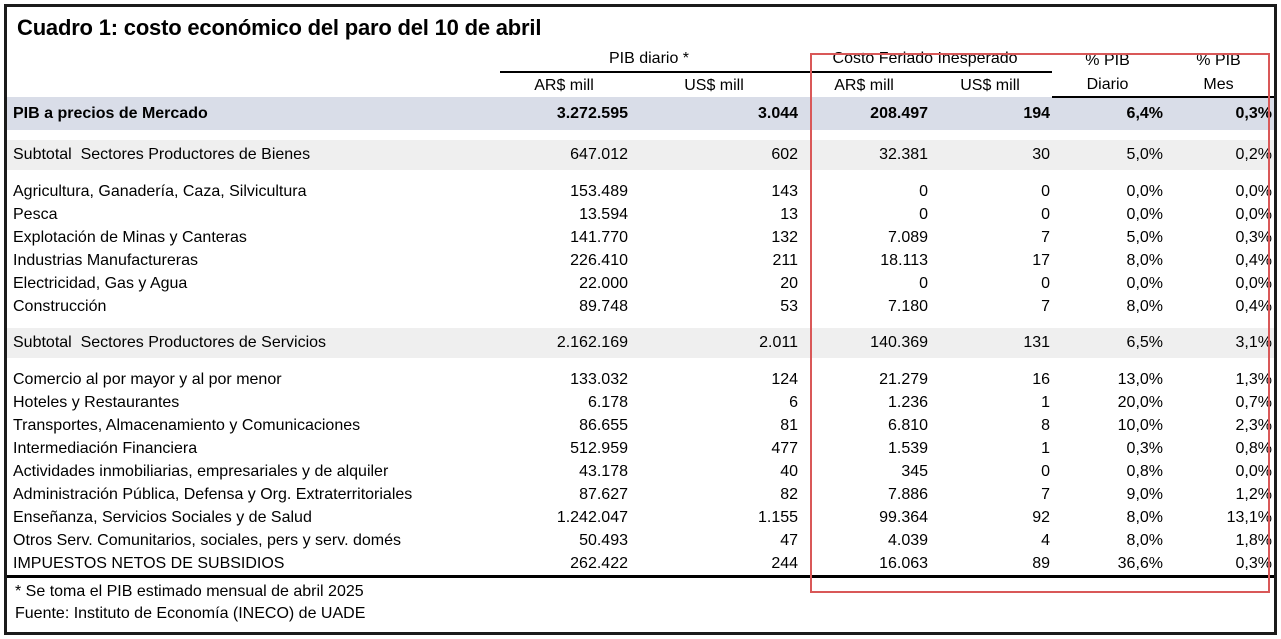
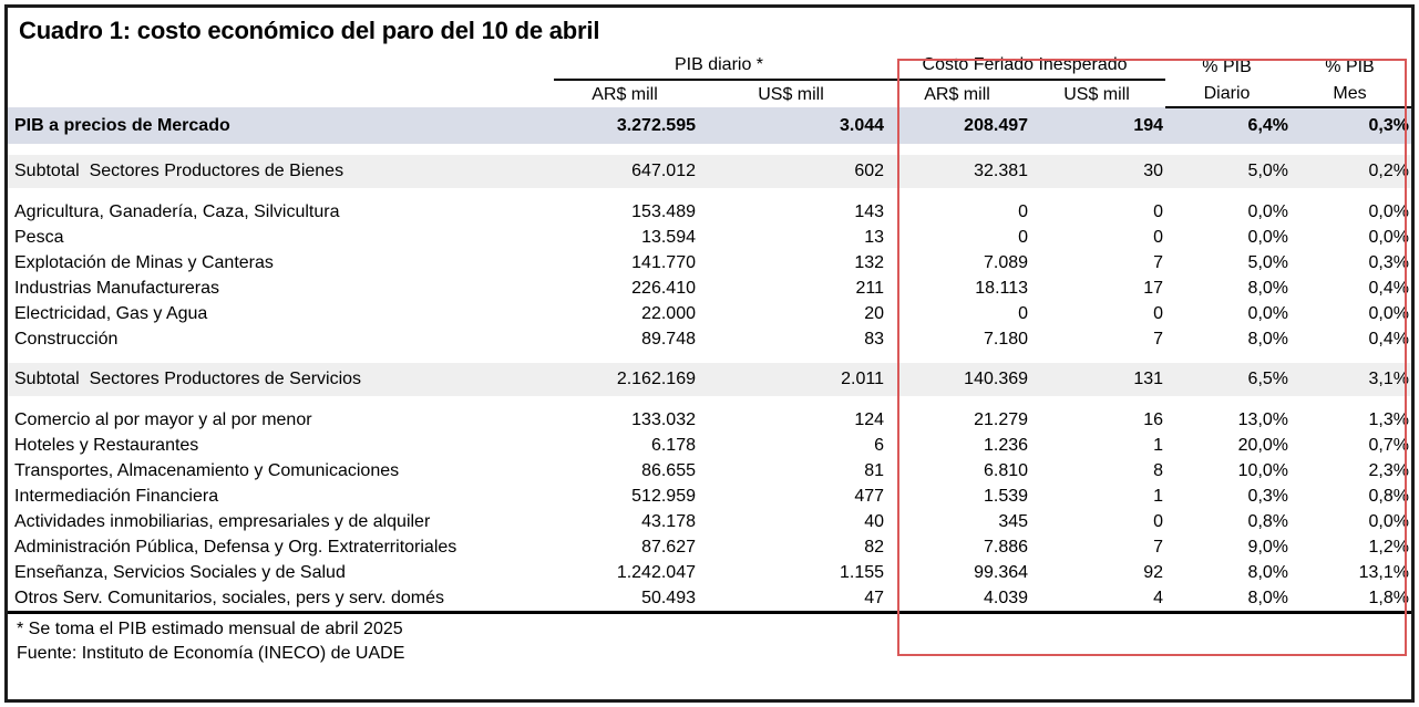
  Cuadro 1: costo económico del paro del 10 de abril
  	PIB diario *	Costo Feriado Inesperado	% PIB	% PIB
  	AR$ mill	US$ mill	AR$ mill	US$ mill	Diario	Mes
  PIB a precios de Mercado	3.272.595	3.044	208.497	194	6,4%	0,3%
  Subtotal Sectores Productores de Bienes	647.012	602	32.381	30	5,0%	0,2%
  Agricultura, Ganadería, Caza, Silvicultura	153.489	143	0	0	0,0%	0,0%
  Pesca	13.594	13	0	0	0,0%	0,0%
  Explotación de Minas y Canteras	141.770	132	7.089	7	5,0%	0,3%
  Industrias Manufactureras	226.410	211	18.113	17	8,0%	0,4%
  Electricidad, Gas y Agua	22.000	20	0	0	0,0%	0,0%
- Construcción	89.748	53	7.180	7	8,0%	0,4%
+ Construcción	89.748	83	7.180	7	8,0%	0,4%
  Subtotal Sectores Productores de Servicios	2.162.169	2.011	140.369	131	6,5%	3,1%
  Comercio al por mayor y al por menor	133.032	124	21.279	16	13,0%	1,3%
  Hoteles y Restaurantes	6.178	6	1.236	1	20,0%	0,7%
  Transportes, Almacenamiento y Comunicaciones	86.655	81	6.810	8	10,0%	2,3%
  Intermediación Financiera	512.959	477	1.539	1	0,3%	0,8%
  Actividades inmobiliarias, empresariales y de alquiler	43.178	40	345	0	0,8%	0,0%
  Administración Pública, Defensa y Org. Extraterritoriales	87.627	82	7.886	7	9,0%	1,2%
  Enseñanza, Servicios Sociales y de Salud	1.242.047	1.155	99.364	92	8,0%	13,1%
  Otros Serv. Comunitarios, sociales, pers y serv. domés	50.493	47	4.039	4	8,0%	1,8%
- IMPUESTOS NETOS DE SUBSIDIOS	262.422	244	16.063	89	36,6%	0,3%
  * Se toma el PIB estimado mensual de abril 2025
  Fuente: Instituto de Economía (INECO) de UADE
